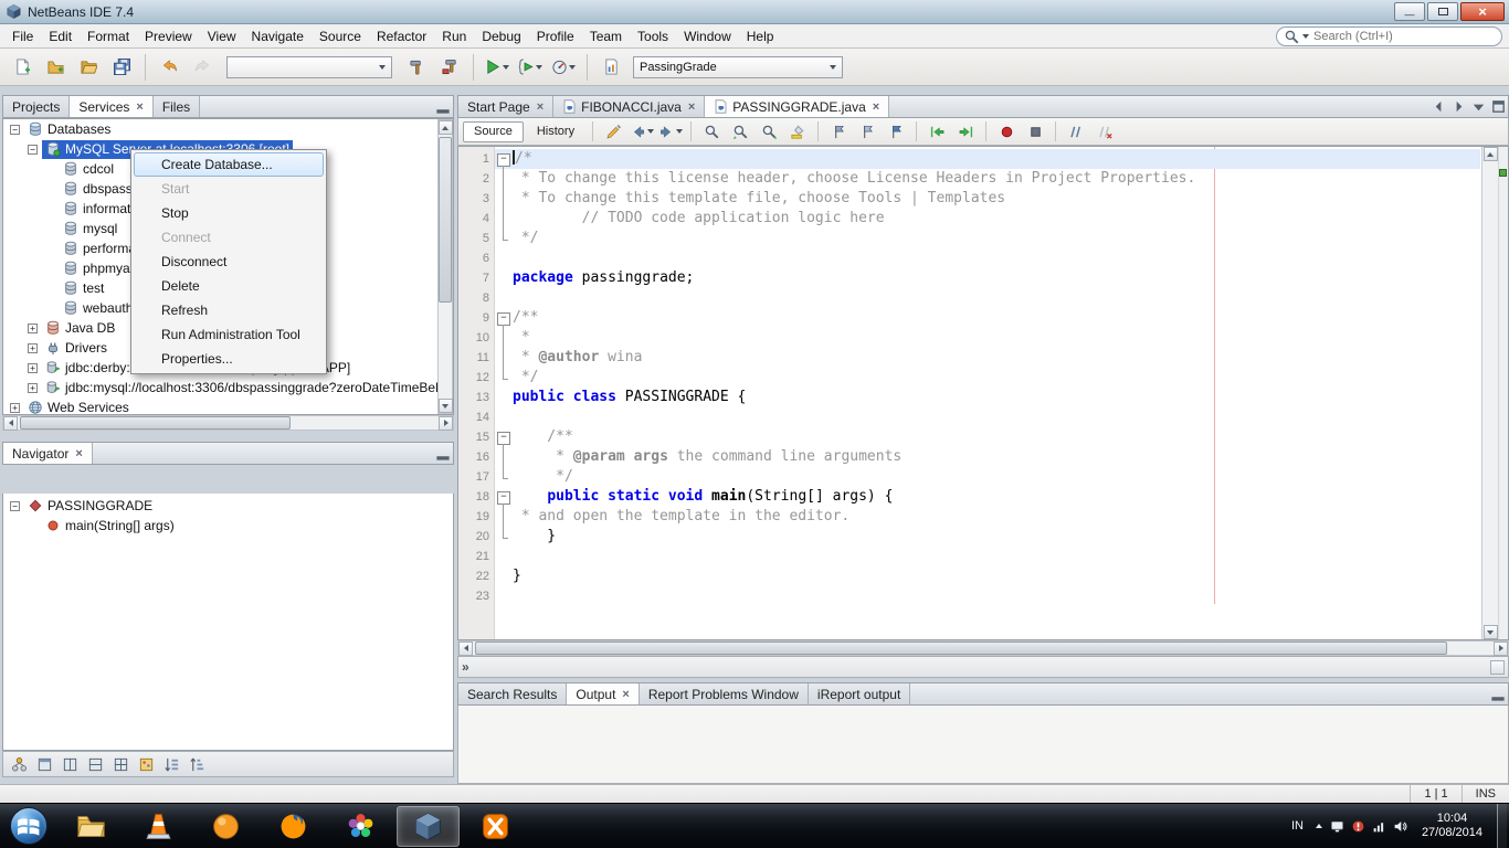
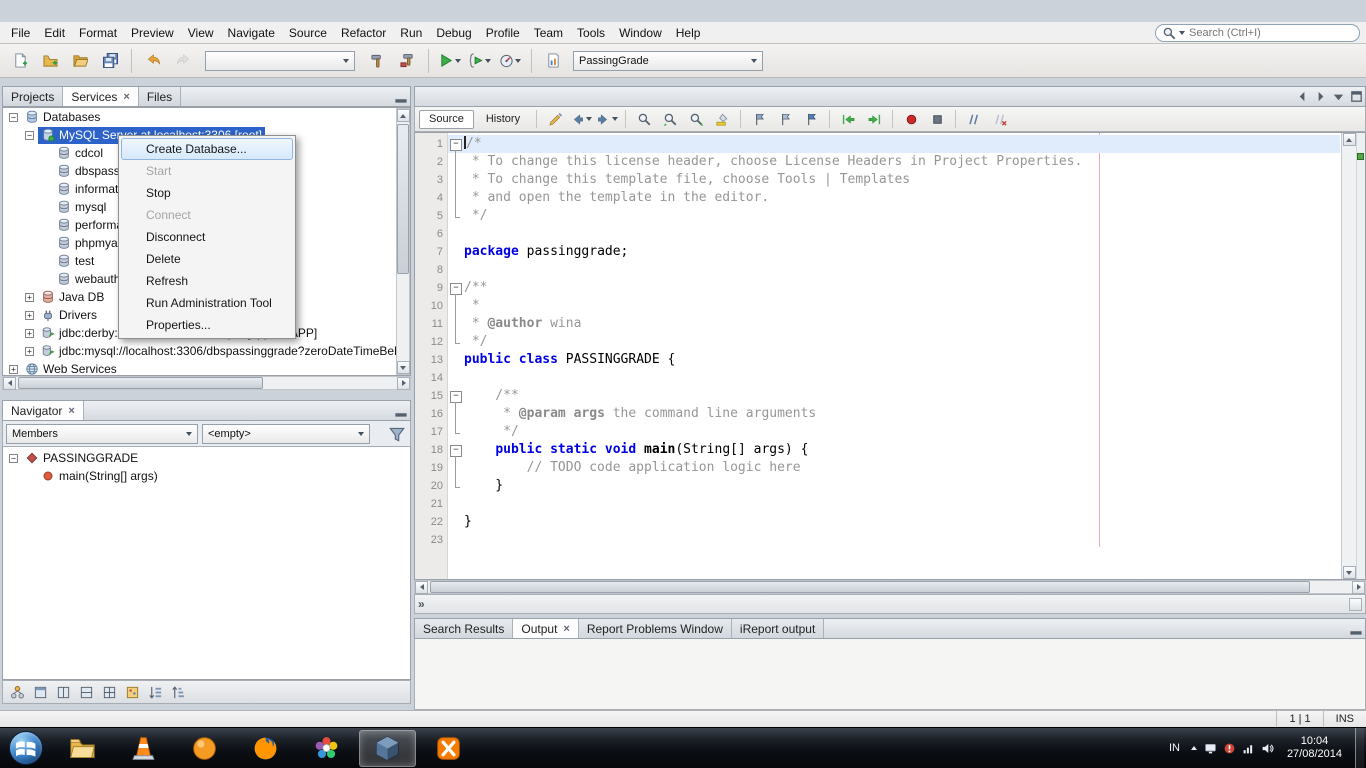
- NetBeans IDE 7.4
  File
  Edit
  Format
  Preview
  View
  Navigate
  Source
  Refactor
  Run
  Debug
  Profile
  Team
  Tools
  Window
  Help
  Search (Ctrl+I)
  PassingGrade
  Projects
  Services
  Files
  −
  Databases
  −
  cdcol
  mysql
  test
  webaut
  +
  Java DB
  +
  Drivers
  +
  +
  jdbc:mysql://localhost:3306/dbspassinggrade?zeroDateTimeBe
  +
  Web Services
  Navigator
+ Members
+ <empty>
  −
  PASSINGGRADE
  main(String[] args)
- Start Page
- FIBONACCI.java
- PASSINGGRADE.java
  Source
  History
  1
  /*
  2
  * To change this license header, choose License Headers in Project Properties.
  3
  * To change this template file, choose Tools | Templates
  4
- // TODO code application logic here
+ * and open the template in the editor.
  5
  */
  6
  7
  package passinggrade;
  8
  9
  /**
  10
  *
  11
  * @author wina
  12
  */
  13
  public class PASSINGGRADE {
  14
  15
  /**
  16
  * @param args the command line arguments
  17
  */
  18
  public static void main(String[] args) {
  19
- * and open the template in the editor.
+ // TODO code application logic here
  20
  }
  21
  22
  }
  23
  »
  Search Results
  Output
  Report Problems Window
  iReport output
  Create Database...
  Start
  Stop
  Connect
  Disconnect
  Delete
  Refresh
  Run Administration Tool
  Properties...
  1 | 1
  INS
  IN
  10:04
  27/08/2014
